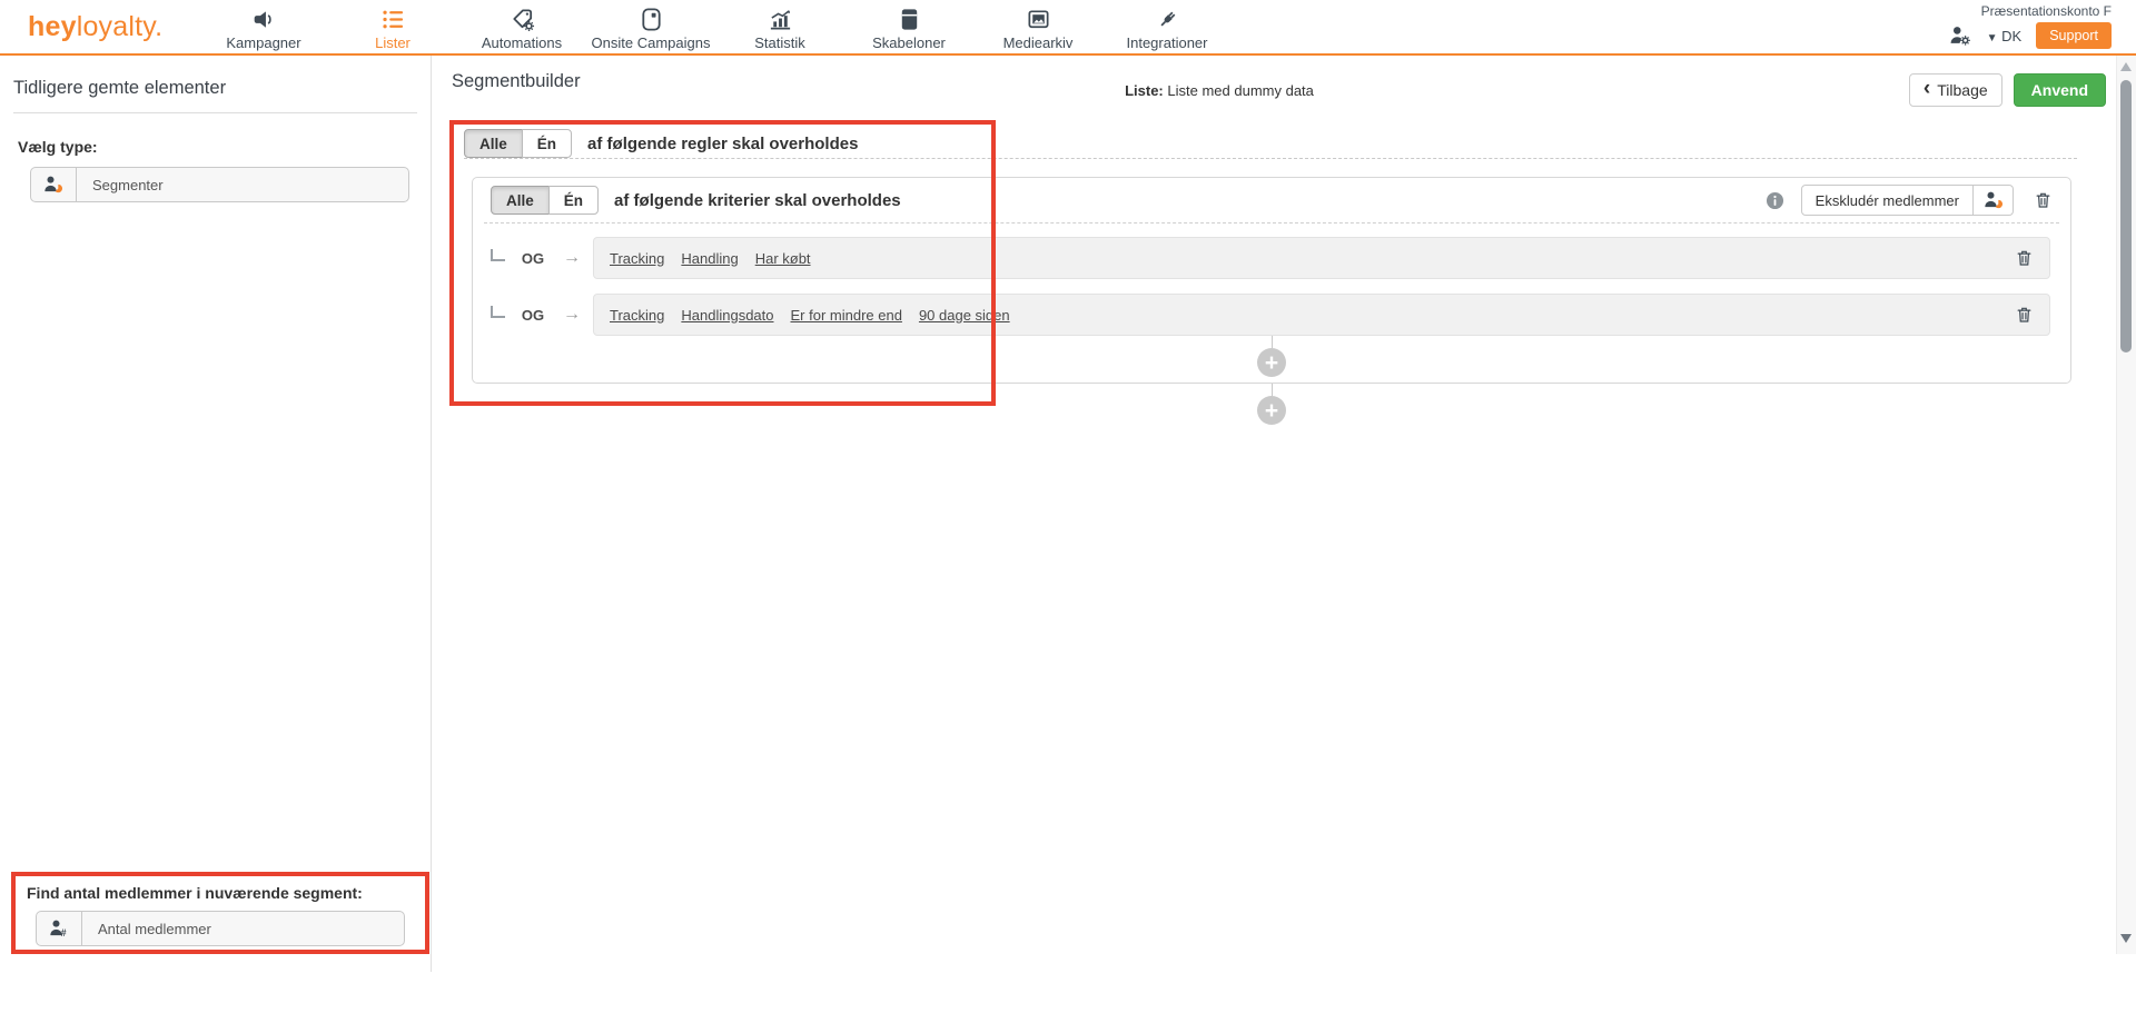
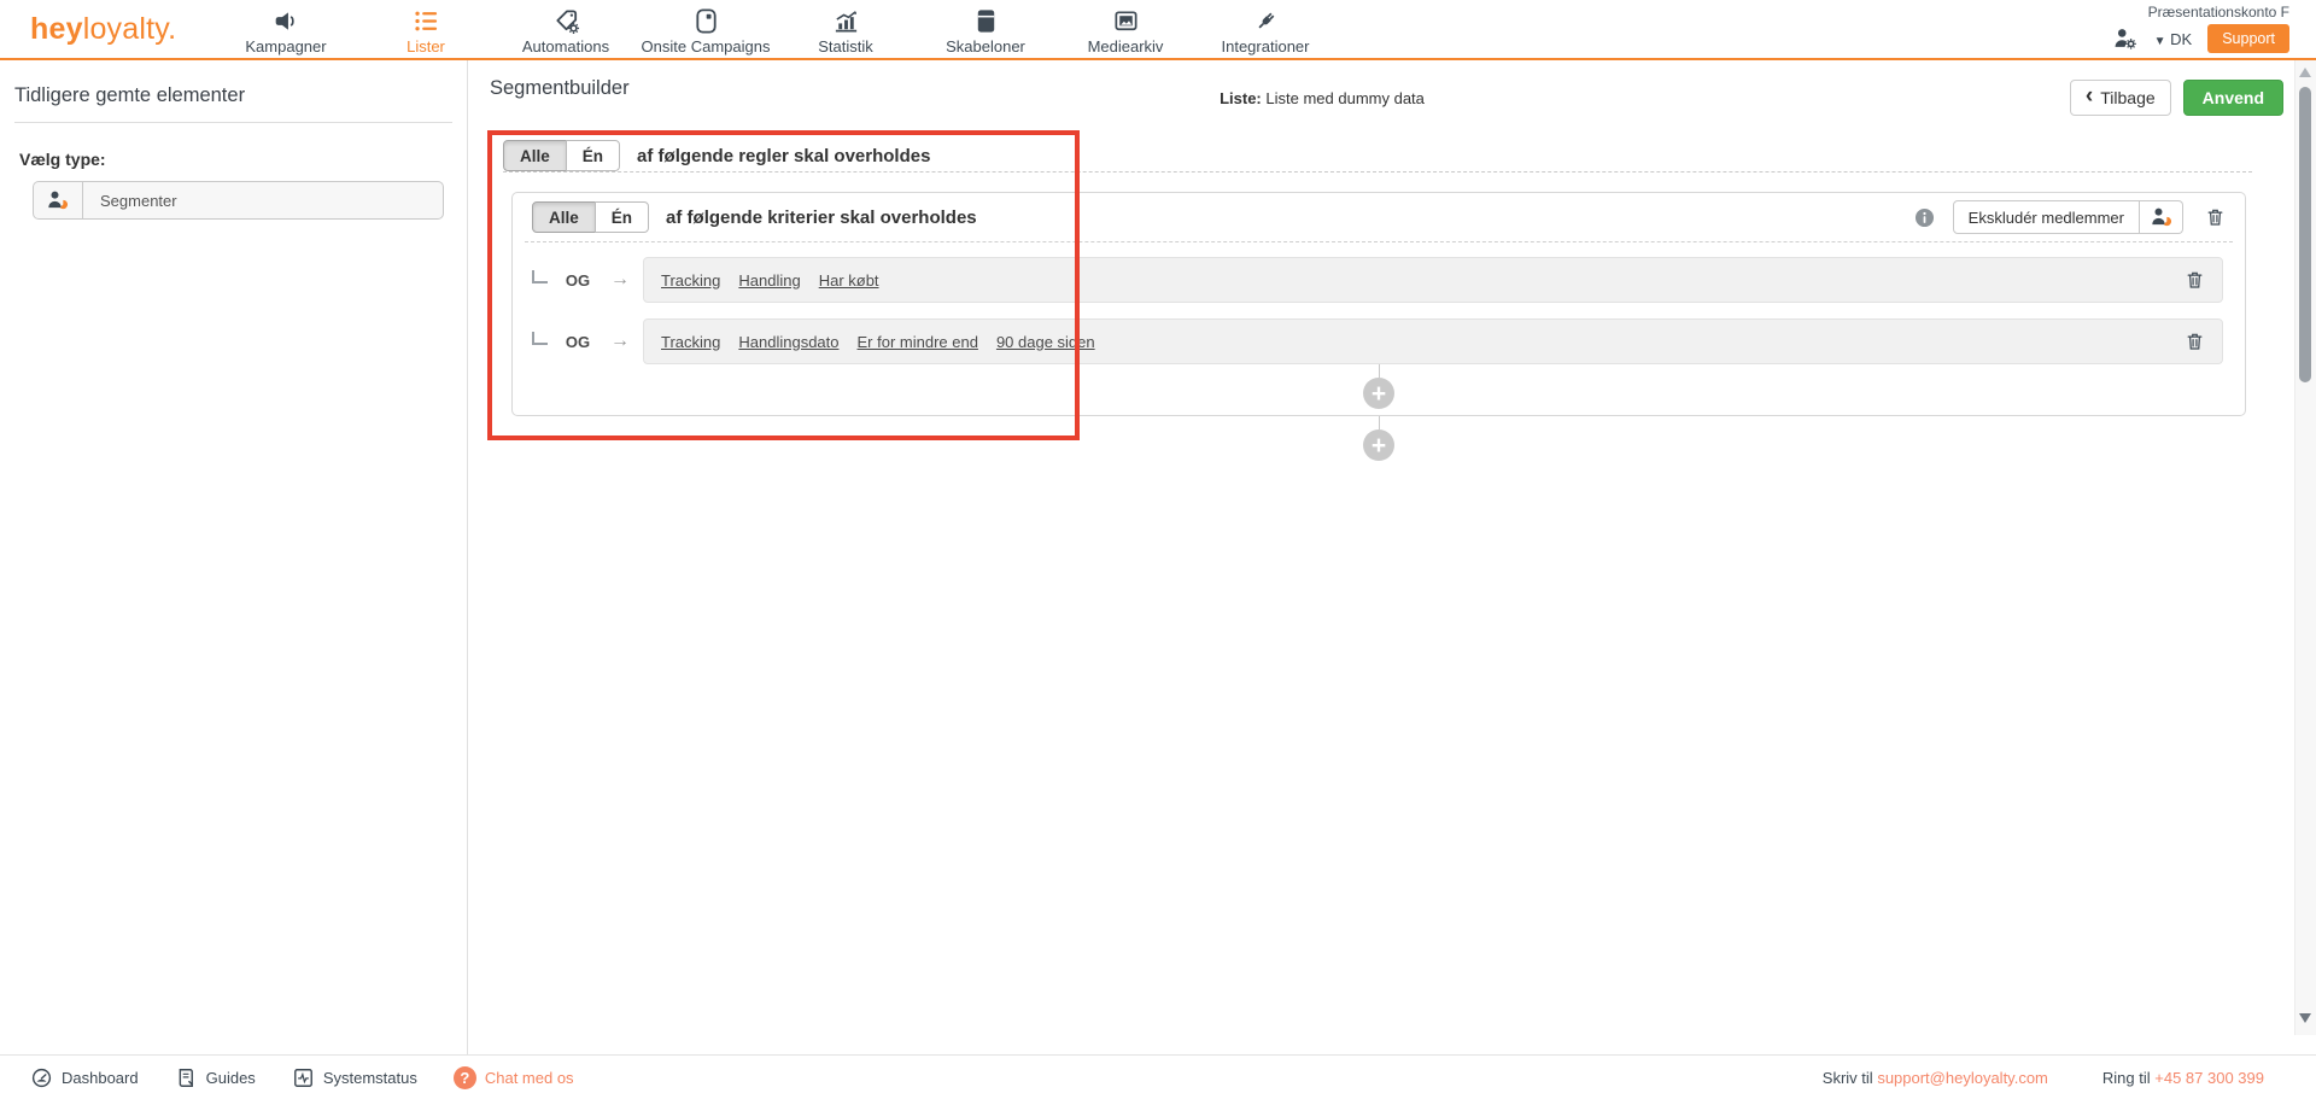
  heyloyalty.
  Kampagner
  Lister
  Automations
  Onsite Campaigns
  Statistik
  Skabeloner
  Mediearkiv
  Integrationer
  Præsentationskonto F
  ▼ DK
  Support
  Tidligere gemte elementer
  Vælg type:
  Segmenter
- Find antal medlemmer i nuværende segment:
- #
- Antal medlemmer
  Segmentbuilder
  Liste: Liste med dummy data
  ‹
  Tilbage
  Anvend
  Alle
  Én
  af følgende regler skal overholdes
  Alle
  Én
  af følgende kriterier skal overholdes
  Ekskludér medlemmer
  OG
  →
  Tracking
  Handling
  Har købt
  OG
  →
  Tracking
  Handlingsdato
  Er for mindre end
  90 dage siden
  +
  +
+ Dashboard
+ Guides
+ Systemstatus
+ ?
+ Chat med os
+ Skriv til support@heyloyalty.com
+ Ring til +45 87 300 399
